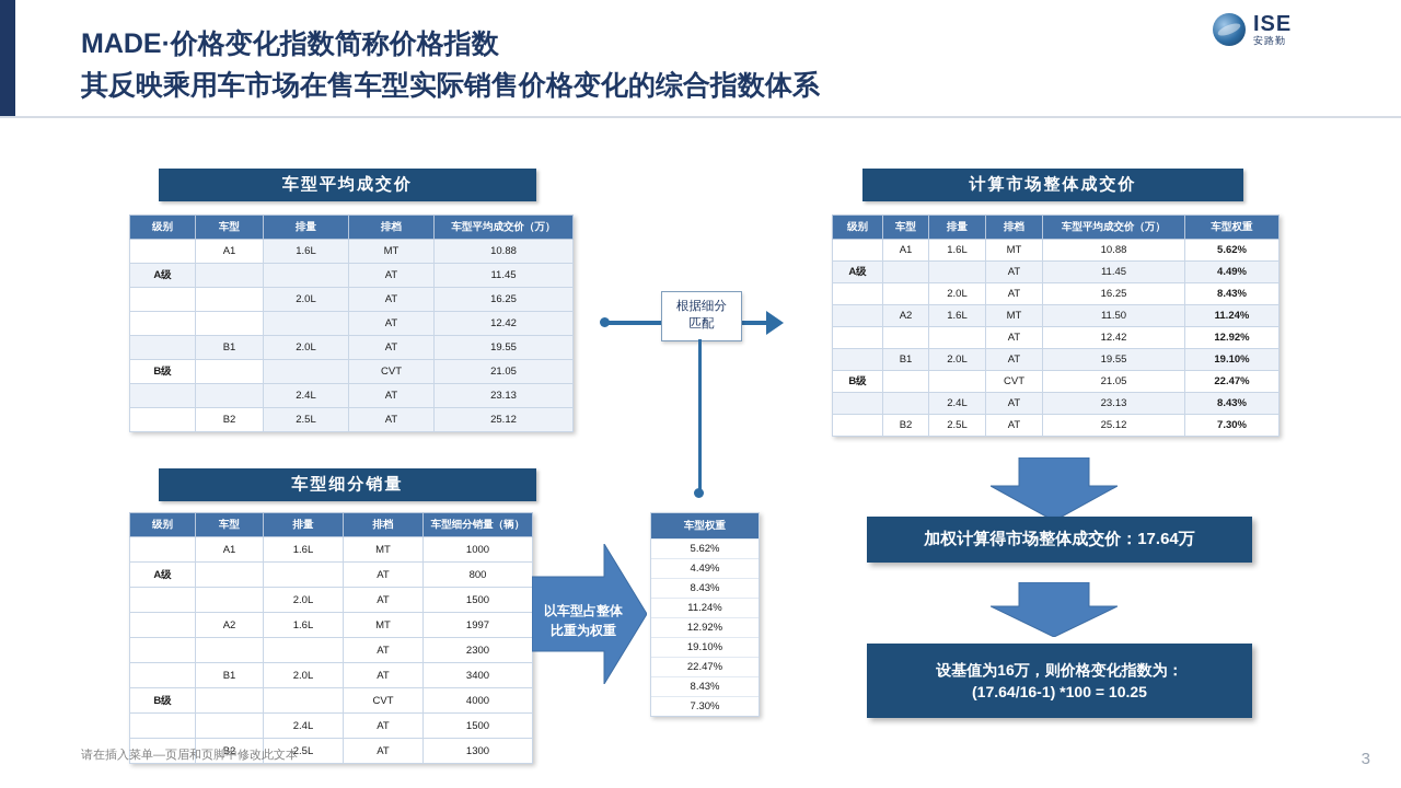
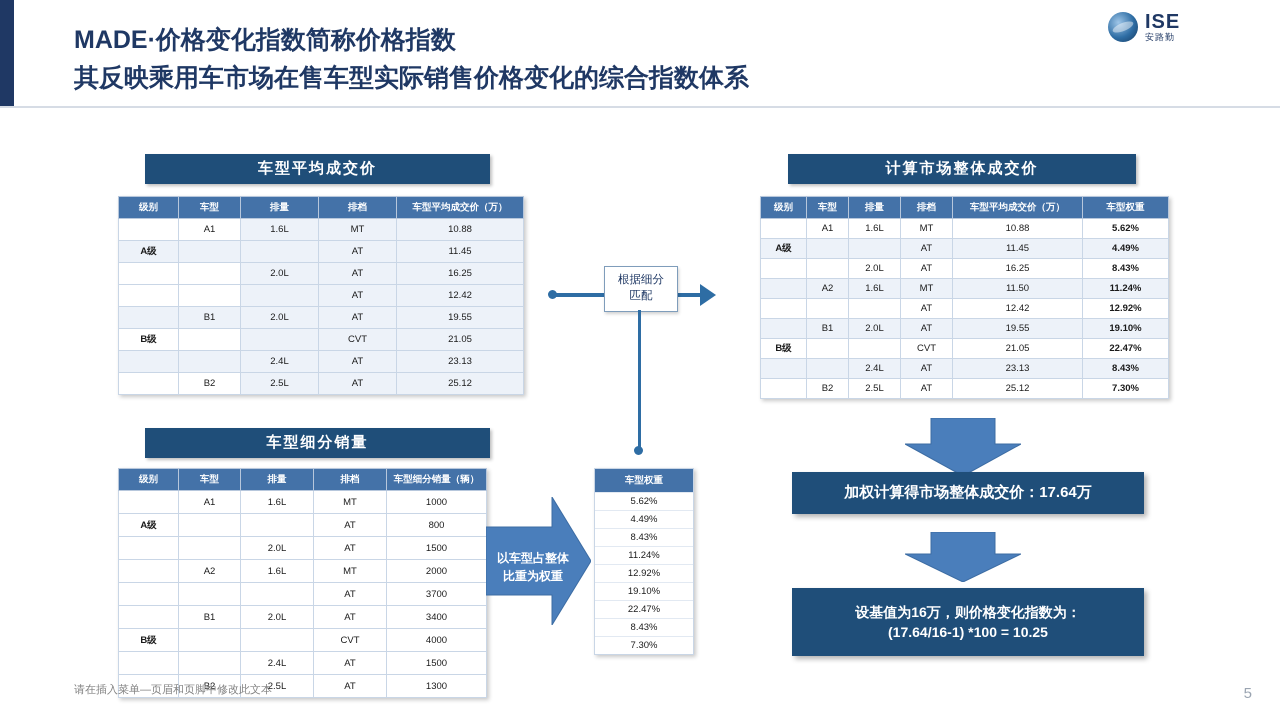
  ISE
  安路勤
  MADE·价格变化指数简称价格指数
  其反映乘用车市场在售车型实际销售价格变化的综合指数体系
  车型平均成交价
  级别	车型	排量	排档	车型平均成交价（万）
  	A1	1.6L	MT	10.88
  A级			AT	11.45
  		2.0L	AT	16.25
  			AT	12.42
  	B1	2.0L	AT	19.55
  B级			CVT	21.05
  		2.4L	AT	23.13
  	B2	2.5L	AT	25.12
  车型细分销量
  级别	车型	排量	排档	车型细分销量（辆）
  	A1	1.6L	MT	1000
  A级			AT	800
  		2.0L	AT	1500
- 	A2	1.6L	MT	1997
+ 	A2	1.6L	MT	2000
- 			AT	2300
+ 			AT	3700
  	B1	2.0L	AT	3400
  B级			CVT	4000
  		2.4L	AT	1500
  	B2	2.5L	AT	1300
  计算市场整体成交价
  级别	车型	排量	排档	车型平均成交价（万）	车型权重
  	A1	1.6L	MT	10.88	5.62%
  A级			AT	11.45	4.49%
  		2.0L	AT	16.25	8.43%
  	A2	1.6L	MT	11.50	11.24%
  			AT	12.42	12.92%
  	B1	2.0L	AT	19.55	19.10%
  B级			CVT	21.05	22.47%
  		2.4L	AT	23.13	8.43%
  	B2	2.5L	AT	25.12	7.30%
  根据细分
  匹配
  以车型占整体
  比重为权重
  车型权重
  5.62%
  4.49%
  8.43%
  11.24%
  12.92%
  19.10%
  22.47%
  8.43%
  7.30%
  加权计算得市场整体成交价：17.64万
  设基值为16万，则价格变化指数为：
  (17.64/16-1) *100 = 10.25
  请在插入菜单—页眉和页脚中修改此文本
- 3
+ 5
